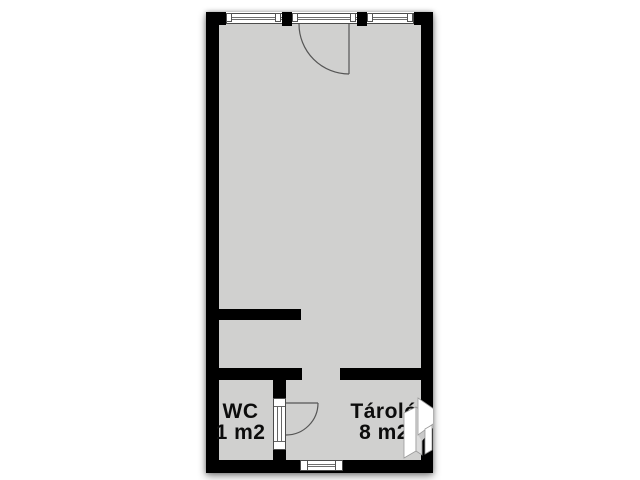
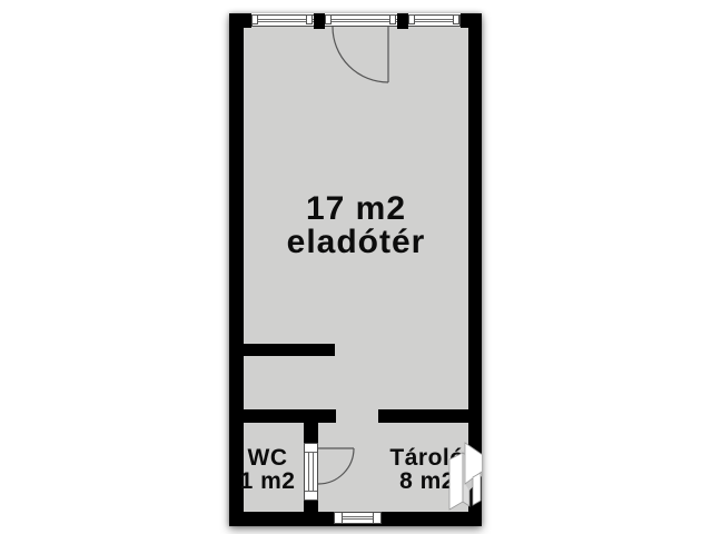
+ 17 m2
+ eladótér
  WC
  1 m2
  Tárol
  8 m2
